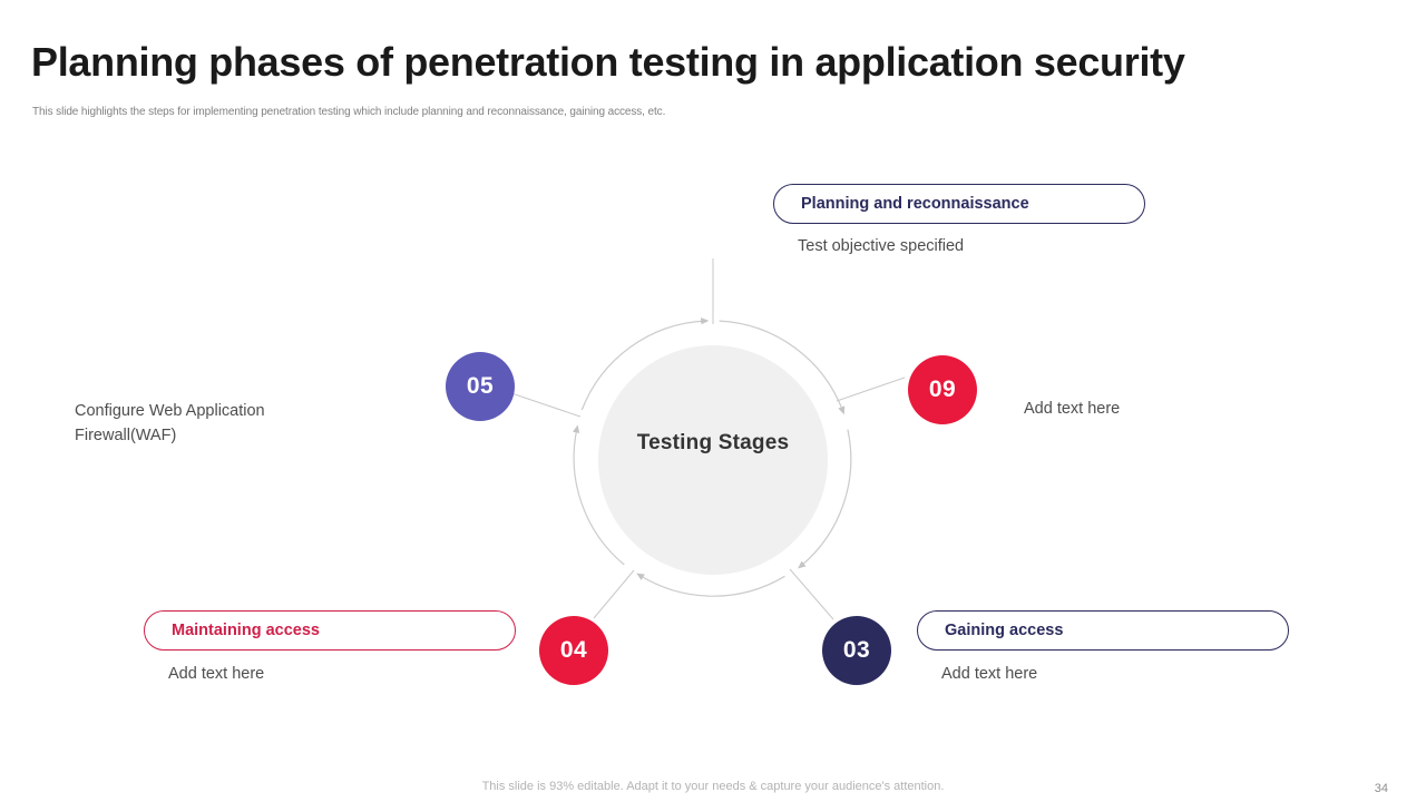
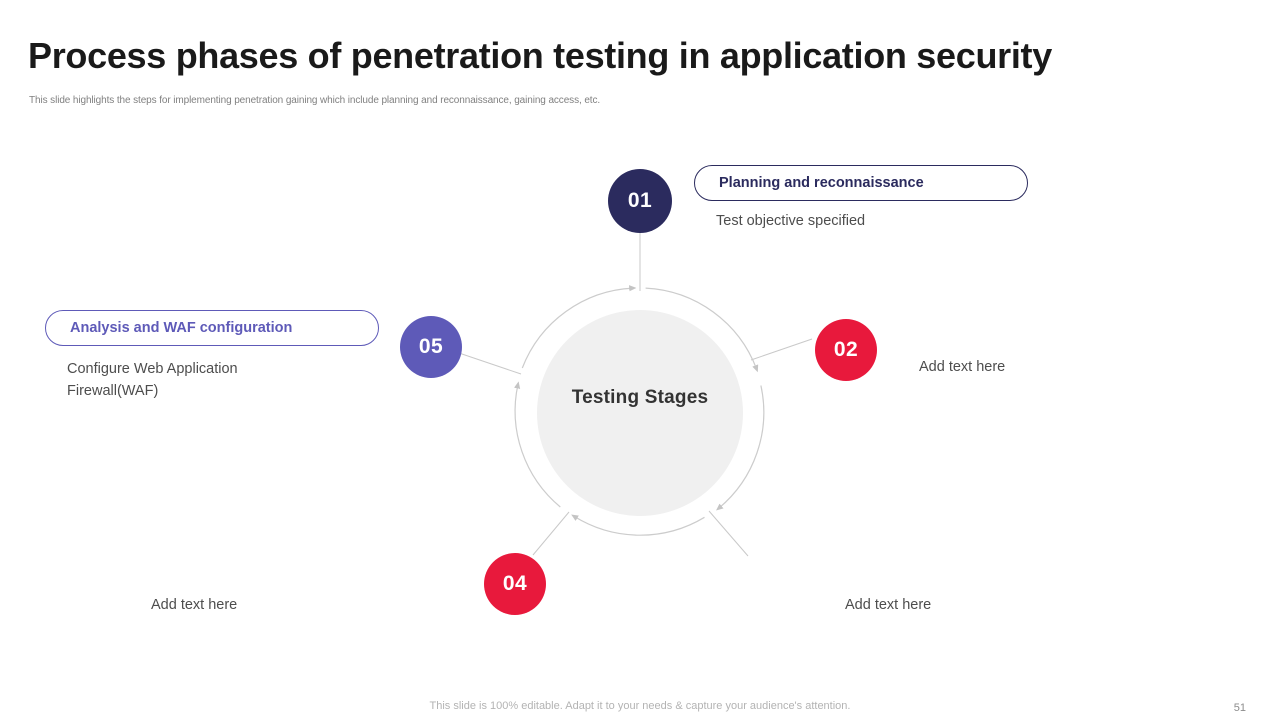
- Planning phases of penetration testing in application security
+ Process phases of penetration testing in application security
- This slide highlights the steps for implementing penetration testing which include planning and reconnaissance, gaining access, etc.
+ This slide highlights the steps for implementing penetration gaining which include planning and reconnaissance, gaining access, etc.
  Testing Stages
+ 01
  Planning and reconnaissance
  Test objective specified
- 09
+ 02
  Add text here
- 03
- Gaining access
  Add text here
  04
- Maintaining access
  Add text here
  05
+ Analysis and WAF configuration
  Configure Web Application
  Firewall(WAF)
- This slide is 93% editable. Adapt it to your needs & capture your audience's attention.
+ This slide is 100% editable. Adapt it to your needs & capture your audience's attention.
- 34
+ 51
